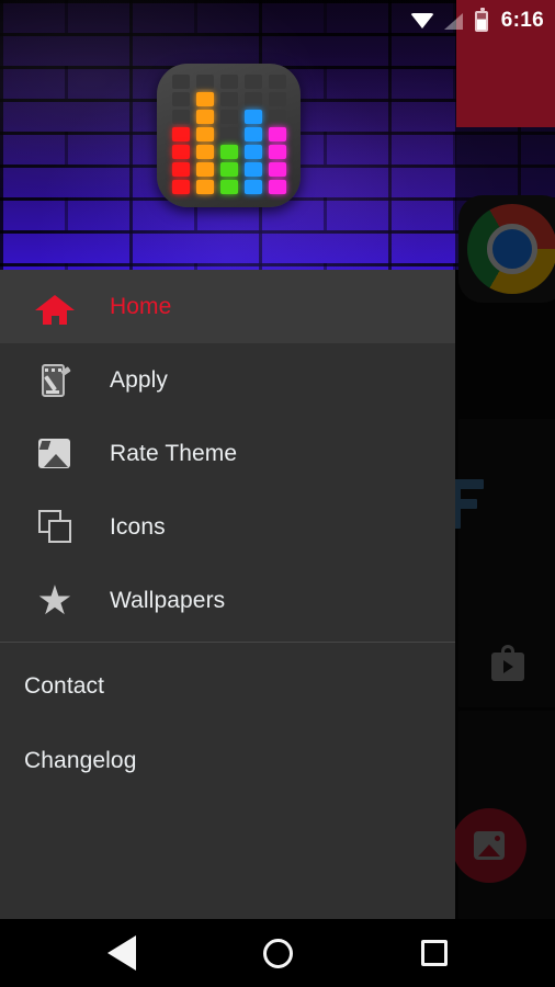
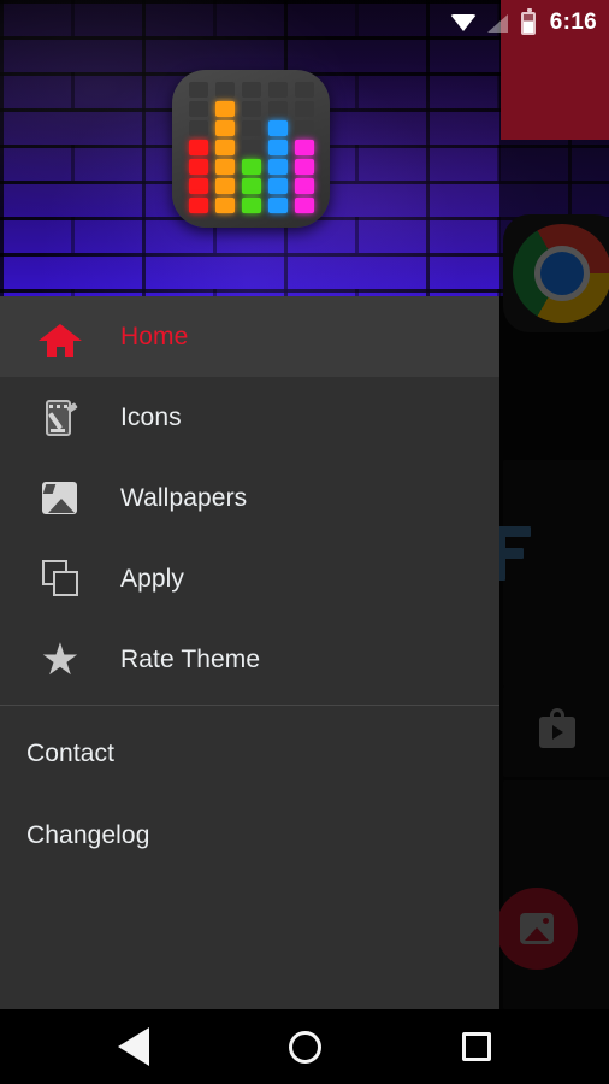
  Home
- Apply
+ Icons
- Rate Theme
+ Wallpapers
- Icons
+ Apply
  ★
- Wallpapers
+ Rate Theme
  Contact
  Changelog
  6:16
